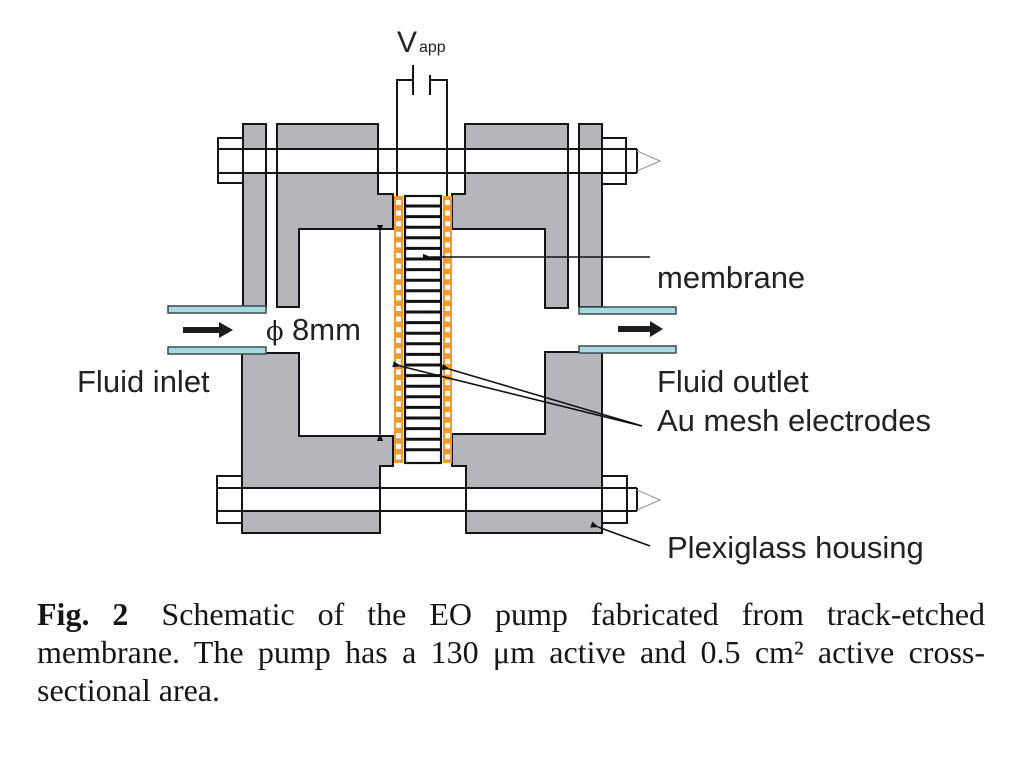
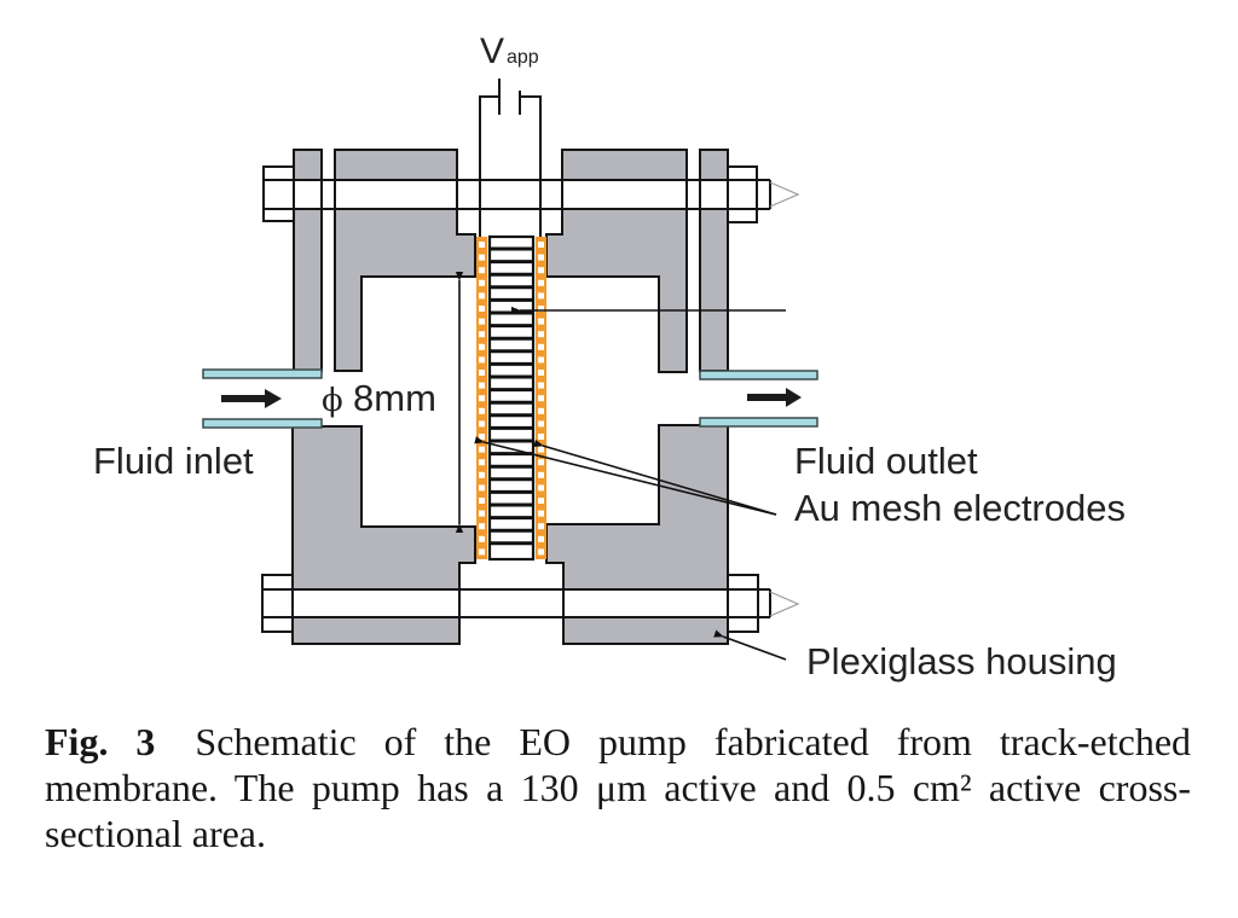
  V
  app
- membrane
  Fluid outlet
  Au mesh electrodes
  Plexiglass housing
  Fluid inlet
  ϕ
  8mm
- Fig. 2 Schematic of the EO pump fabricated from track-etched
+ Fig. 3 Schematic of the EO pump fabricated from track-etched
  membrane. The pump has a 130 μm active and 0.5 cm² active cross-
  sectional area.
